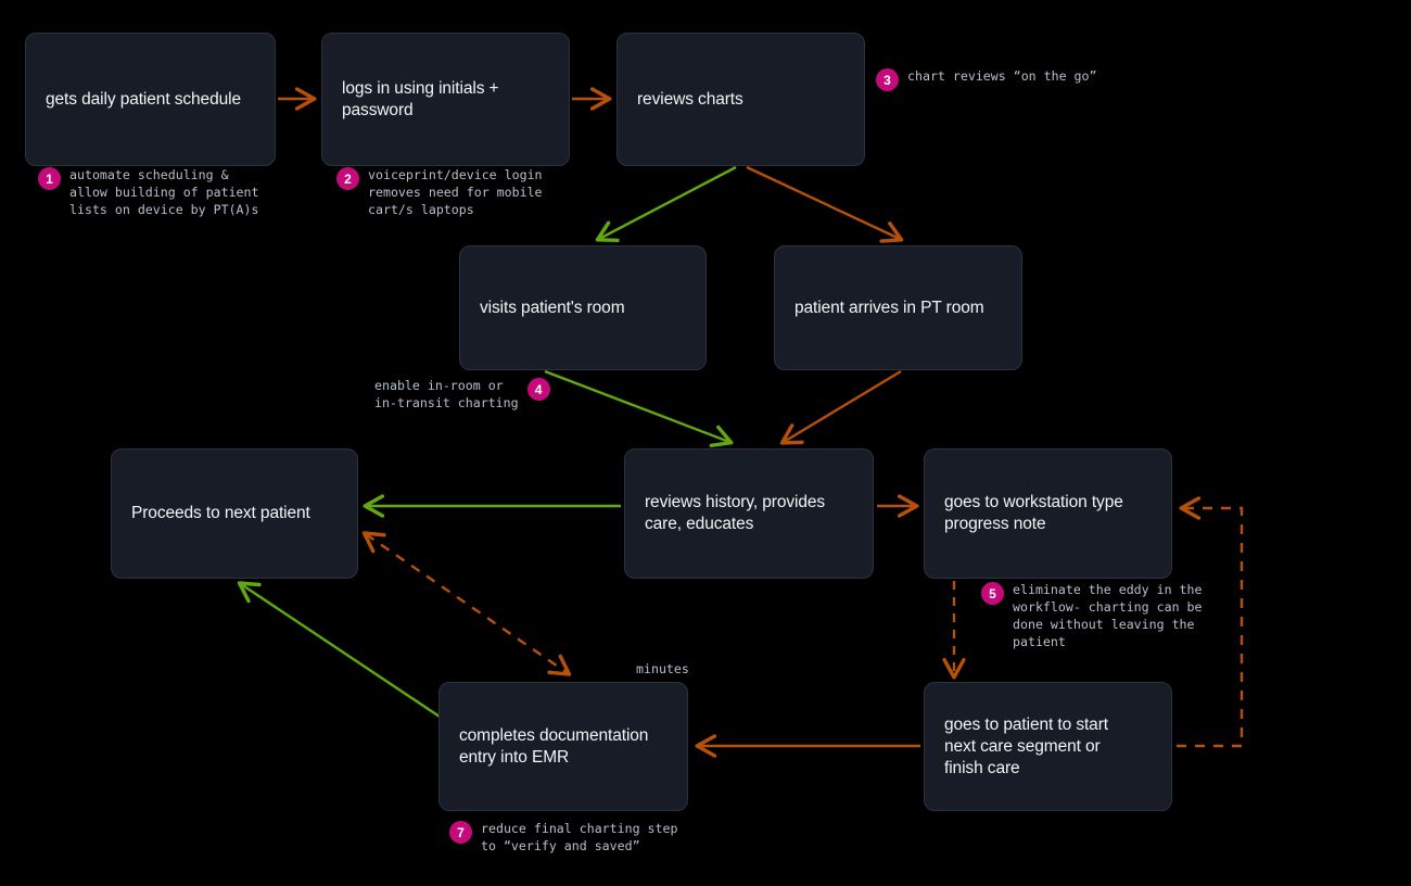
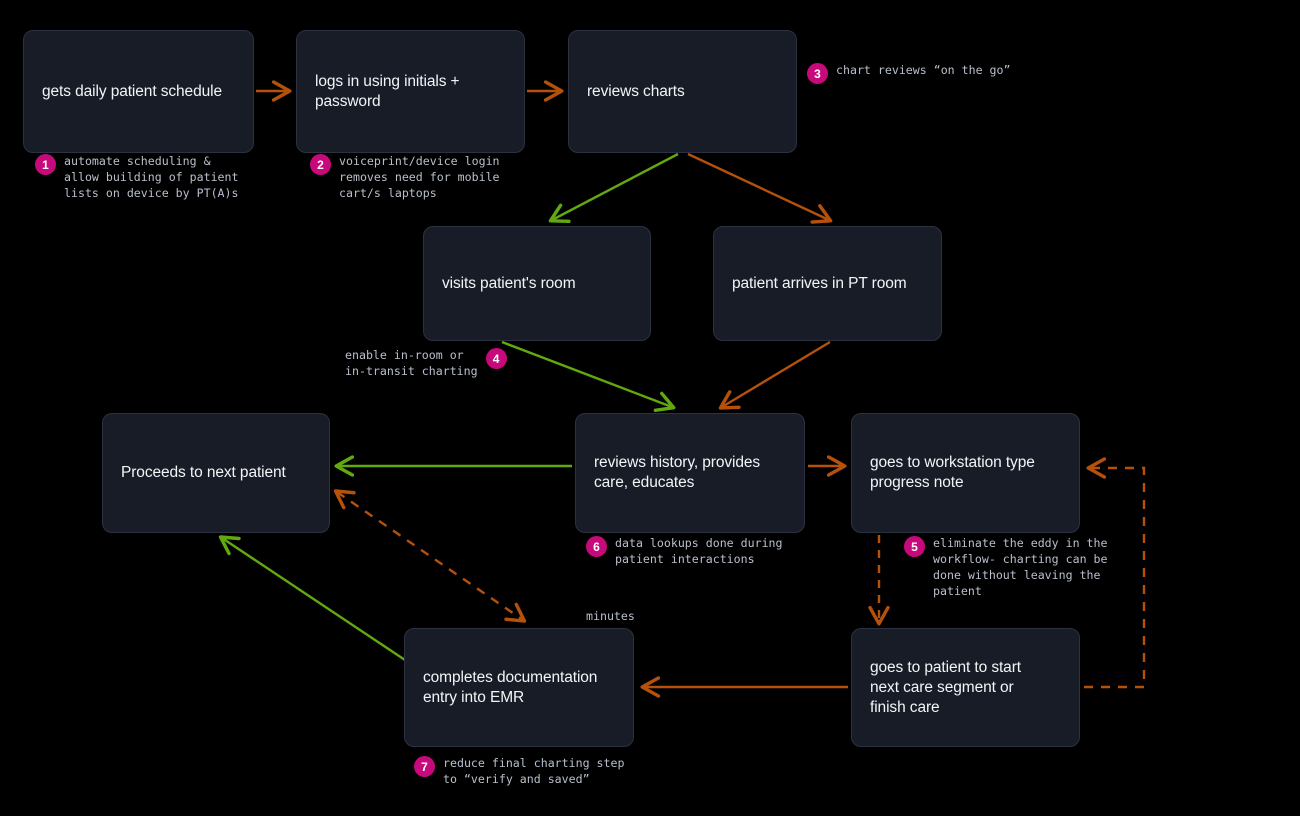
  gets daily patient schedule
  logs in using initials +
  password
  reviews charts
  visits patient's room
  patient arrives in PT room
  Proceeds to next patient
  reviews history, provides
  care, educates
  goes to workstation type
  progress note
  completes documentation
  entry into EMR
  goes to patient to start
  next care segment or
  finish care
  1
  automate scheduling &
  allow building of patient
  lists on device by PT(A)s
  2
  voiceprint/device login
  removes need for mobile
  cart/s laptops
  3
  chart reviews “on the go”
  4
  enable in-room or
  in-transit charting
  5
  eliminate the eddy in the
  workflow- charting can be
  done without leaving the
  patient
+ 6
+ data lookups done during
+ patient interactions
  7
  reduce final charting step
  to “verify and saved”
  minutes
